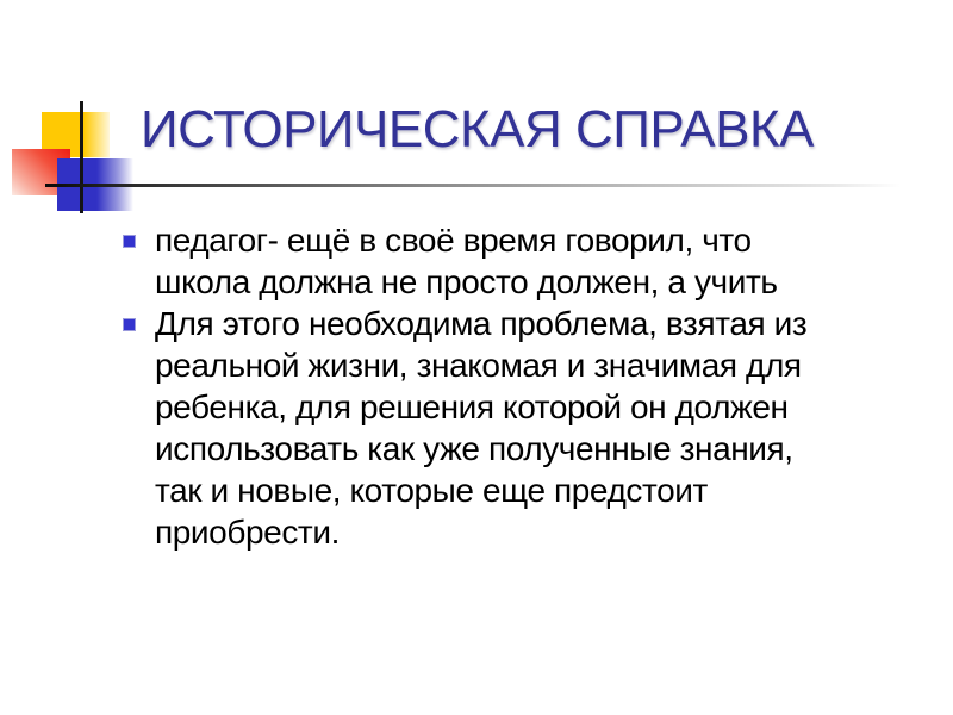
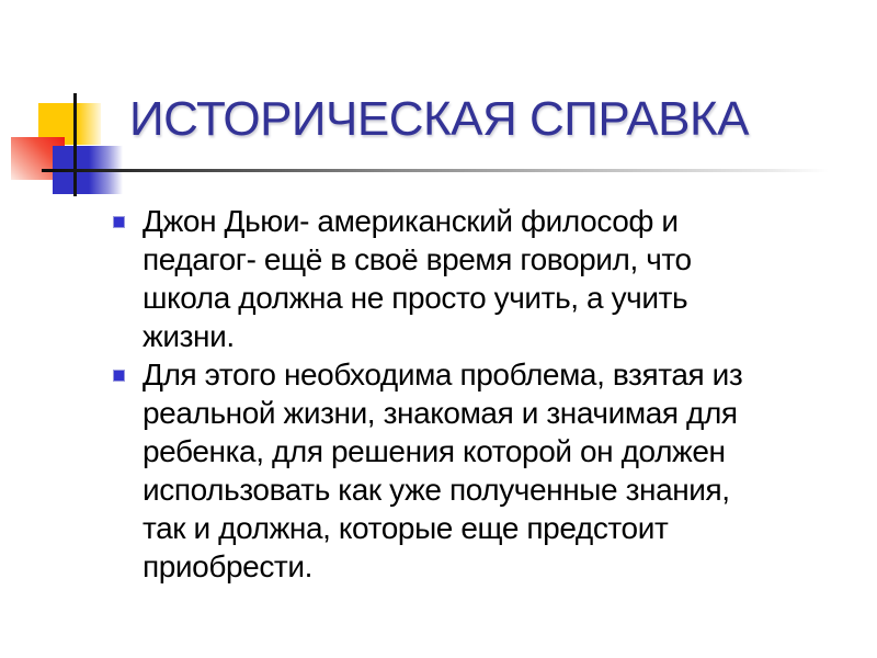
  ИСТОРИЧЕСКАЯ СПРАВКА
+ Джон Дьюи- американский философ и
  педагог- ещё в своё время говорил, что
- школа должна не просто должен, а учить
+ школа должна не просто учить, а учить
+ жизни.
  Для этого необходима проблема, взятая из
  реальной жизни, знакомая и значимая для
  ребенка, для решения которой он должен
  использовать как уже полученные знания,
- так и новые, которые еще предстоит
+ так и должна, которые еще предстоит
  приобрести.
